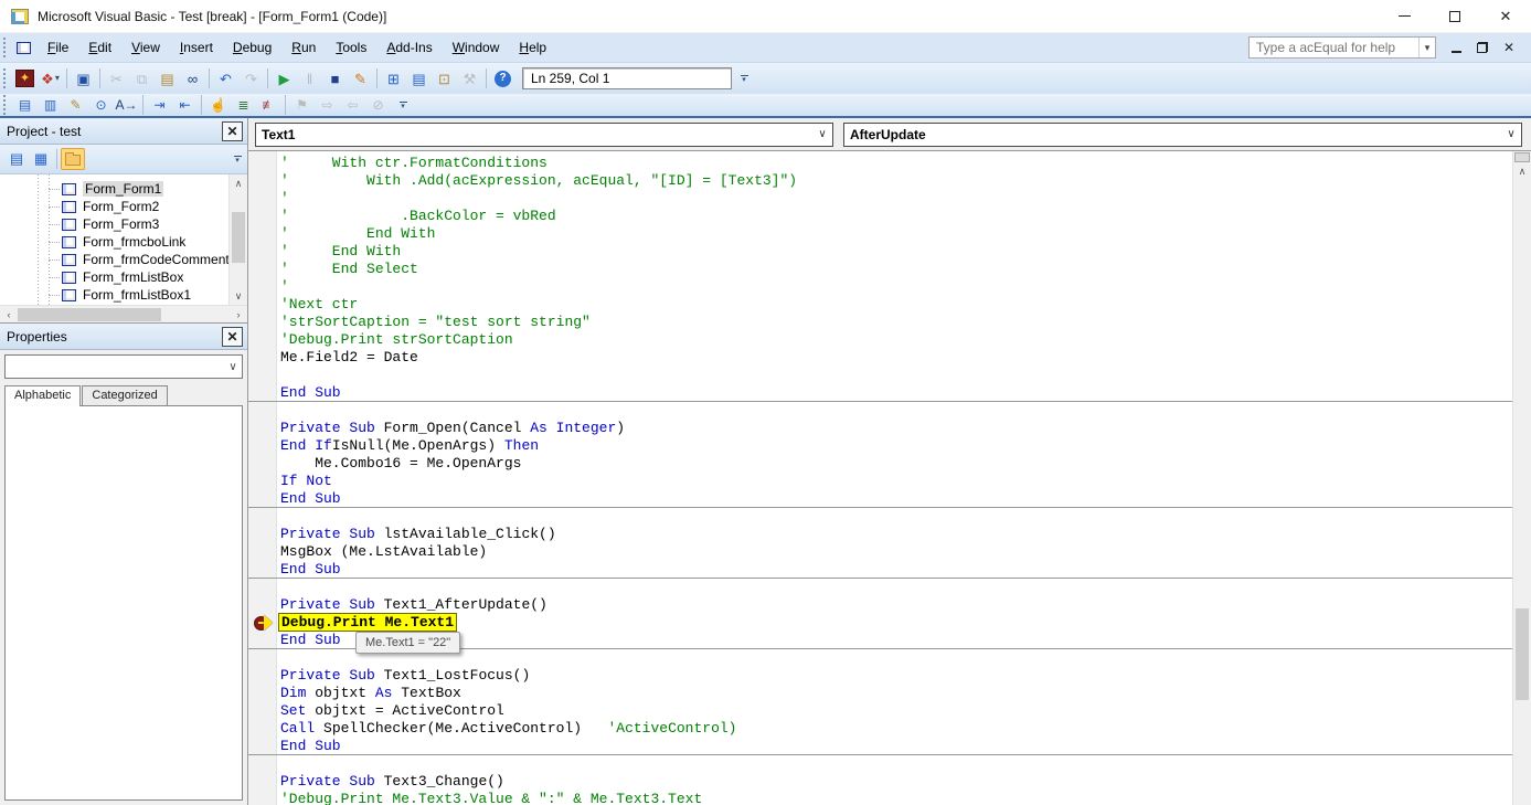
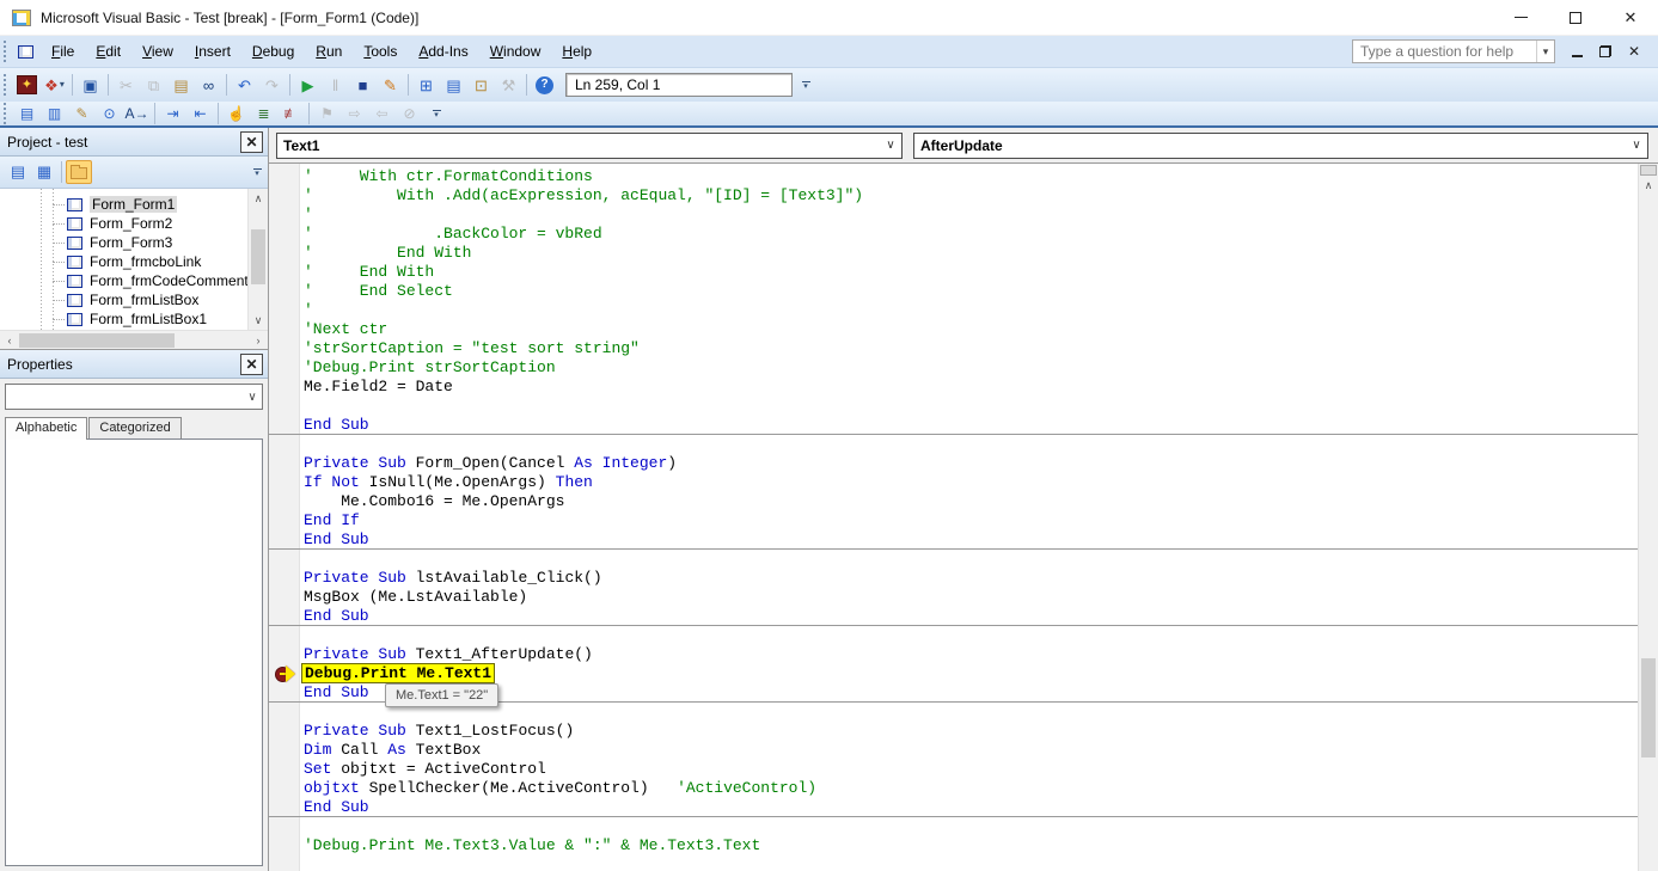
  Microsoft Visual Basic - Test [break] - [Form_Form1 (Code)]
  ✕
  File
  Edit
  View
  Insert
  Debug
  Run
  Tools
  Add-Ins
  Window
  Help
- Type a acEqual for help
+ Type a question for help
  ▾
  ✕
  ✦
  ❖
  ▾
  ▣
  ✂
  ⧉
  ▤
  ∞
  ↶
  ↷
  ▶
  ‖
  ■
  ✎
  ⊞
  ▤
  ⊡
  ⚒
  ?
  Ln 259, Col 1
  ▤
  ▥
  ✎
  ⊙
  A→
  ⇥
  ⇤
  ☝
  ≣
  ≢
  ⚑
  ⇨
  ⇦
  ⊘
  Project - test
  ✕
  ▤
  ▦
  Form_Form1
  Form_Form2
  Form_Form3
  Form_frmcboLink
  Form_frmCodeCommen
  Form_frmListBox
  Form_frmListBox1
  ∧
  ∨
  ‹
  ›
  Properties
  ✕
  ∨
  Alphabetic
  Categorized
  Text1
  ∨
  AfterUpdate
  ∨
  ' With ctr.FormatConditions
  ' With .Add(acExpression, acEqual, "[ID] = [Text3]")
  '
  ' .BackColor = vbRed
  ' End With
  ' End With
  ' End Select
  '
  'Next ctr
  'strSortCaption = "test sort string"
  'Debug.Print strSortCaption
  Me.Field2 = Date
  End Sub
  Private Sub Form_Open(Cancel As Integer)
- End IfIsNull(Me.OpenArgs) Then
+ If Not IsNull(Me.OpenArgs) Then
  Me.Combo16 = Me.OpenArgs
- If Not
+ End If
  End Sub
  Private Sub lstAvailable_Click()
  MsgBox (Me.LstAvailable)
  End Sub
  Private Sub Text1_AfterUpdate()
  Debug.Print Me.Text1
  End Sub
  Private Sub Text1_LostFocus()
- Dim objtxt As TextBox
+ Dim Call As TextBox
  Set objtxt = ActiveControl
- Call SpellChecker(Me.ActiveControl) 'ActiveControl)
+ objtxt SpellChecker(Me.ActiveControl) 'ActiveControl)
  End Sub
- Private Sub Text3_Change()
  'Debug.Print Me.Text3.Value & ":" & Me.Text3.Text
  Me.Text1 = "22"
  ∧
